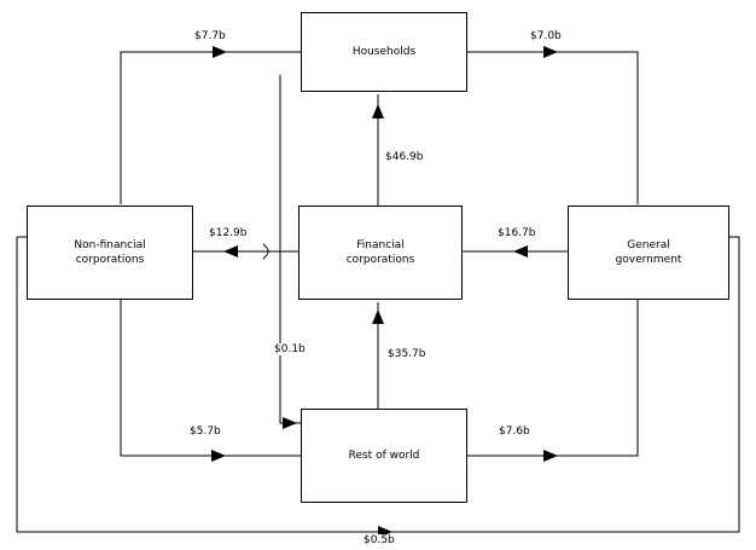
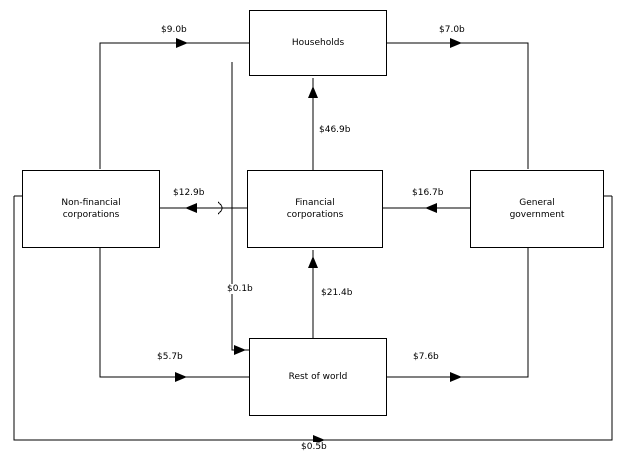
  Households
  Non-financial
  corporations
  Financial
  corporations
  General
  government
  Rest of world
- $7.7b
+ $9.0b
  $7.0b
  $46.9b
  $12.9b
  $16.7b
  $0.1b
- $35.7b
+ $21.4b
  $5.7b
  $7.6b
  $0.5b
